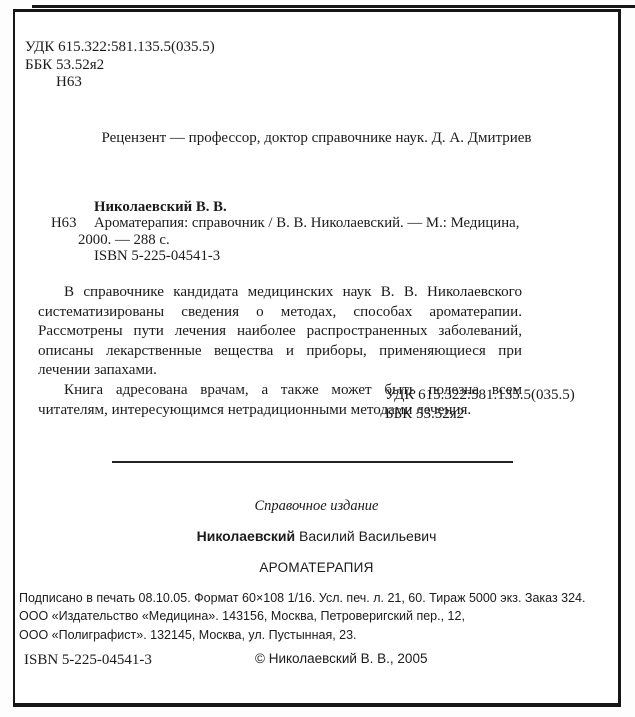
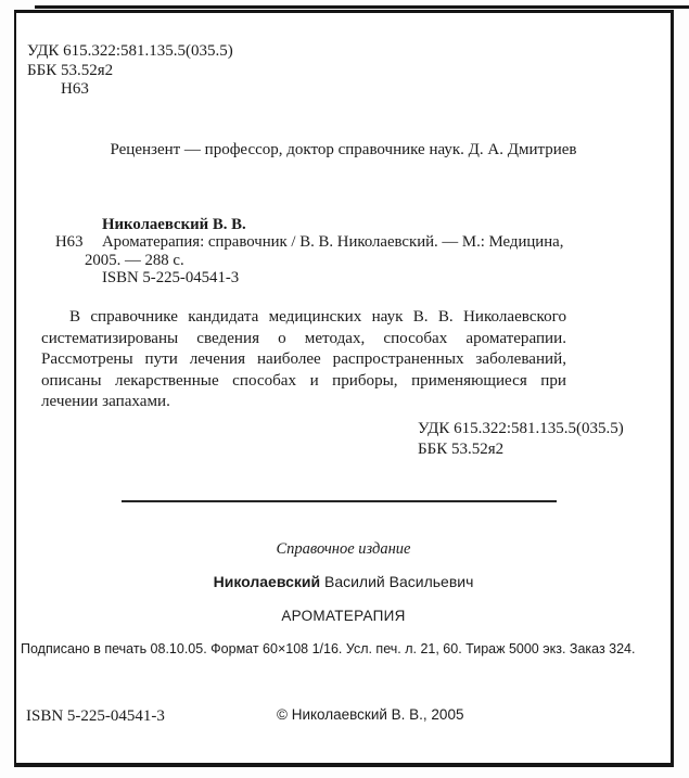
  УДК 615.322:581.135.5(035.5)
  ББК 53.52я2
  Н63
  Рецензент — профессор, доктор справочнике наук. Д. А. Дмитриев
  Николаевский В. В.
  Н63
  Ароматерапия: справочник / В. В. Николаевский. — М.: Медицина,
- 2000. — 288 с.
+ 2005. — 288 с.
  ISBN 5-225-04541-3
- В справочнике кандидата медицинских наук В. В. Николаевского систематизированы сведения о методах, способах ароматерапии. Рассмотрены пути лечения наиболее распространенных заболеваний, описаны лекарственные вещества и приборы, применяющиеся при лечении запахами.
+ В справочнике кандидата медицинских наук В. В. Николаевского систематизированы сведения о методах, способах ароматерапии. Рассмотрены пути лечения наиболее распространенных заболеваний, описаны лекарственные способах и приборы, применяющиеся при лечении запахами.
- Книга адресована врачам, а также может быть полезна всем читателям, интересующимся нетрадиционными методами лечения.
  УДК 615.322:581.135.5(035.5)
  ББК 53.52я2
  Справочное издание
  Николаевский Василий Васильевич
  АРОМАТЕРАПИЯ
  Подписано в печать 08.10.05. Формат 60×108 1/16. Усл. печ. л. 21, 60. Тираж 5000 экз. Заказ 324.
- ООО «Издательство «Медицина». 143156, Москва, Петроверигский пер., 12,
- ООО «Полиграфист». 132145, Москва, ул. Пустынная, 23.
  ISBN 5-225-04541-3
  © Николаевский В. В., 2005
